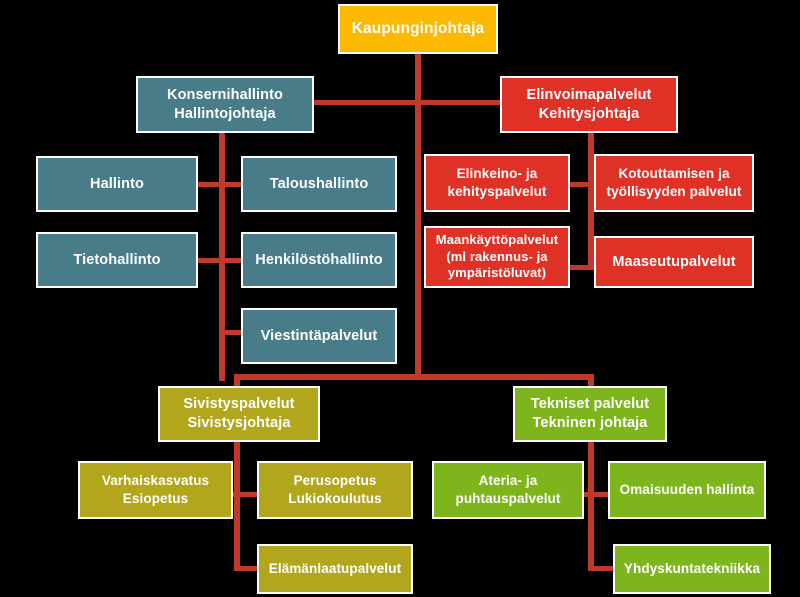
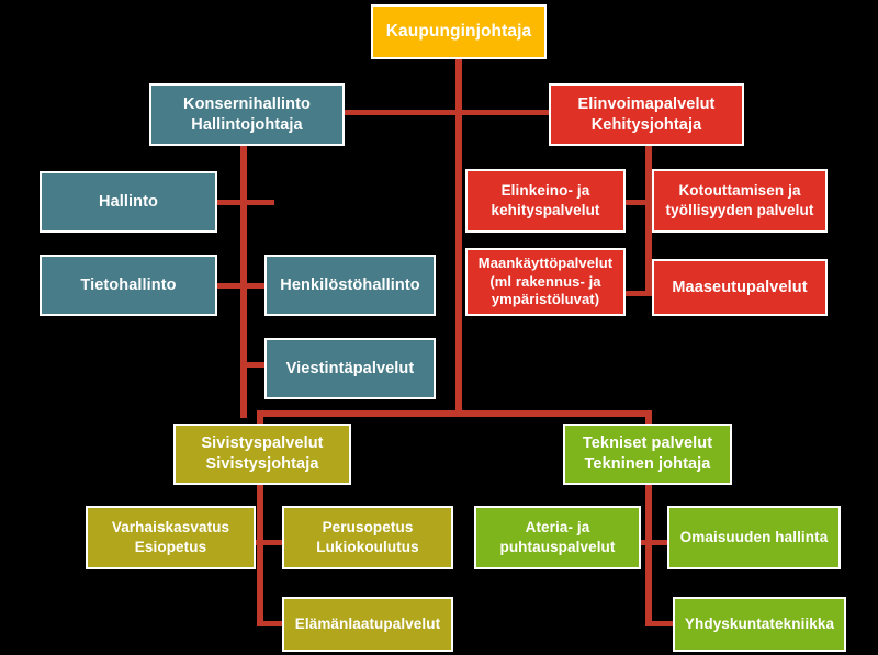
  Kaupunginjohtaja
  Konsernihallinto
  Hallintojohtaja
  Elinvoimapalvelut
  Kehitysjohtaja
  Hallinto
- Taloushallinto
  Tietohallinto
  Henkilöstöhallinto
  Viestintäpalvelut
  Elinkeino- ja
  kehityspalvelut
  Kotouttamisen ja
  työllisyyden palvelut
  Maankäyttöpalvelut
  (ml rakennus- ja
  ympäristöluvat)
  Maaseutupalvelut
  Sivistyspalvelut
  Sivistysjohtaja
  Tekniset palvelut
  Tekninen johtaja
  Varhaiskasvatus
  Esiopetus
  Perusopetus
  Lukiokoulutus
  Elämänlaatupalvelut
  Ateria- ja
  puhtauspalvelut
  Omaisuuden hallinta
  Yhdyskuntatekniikka
